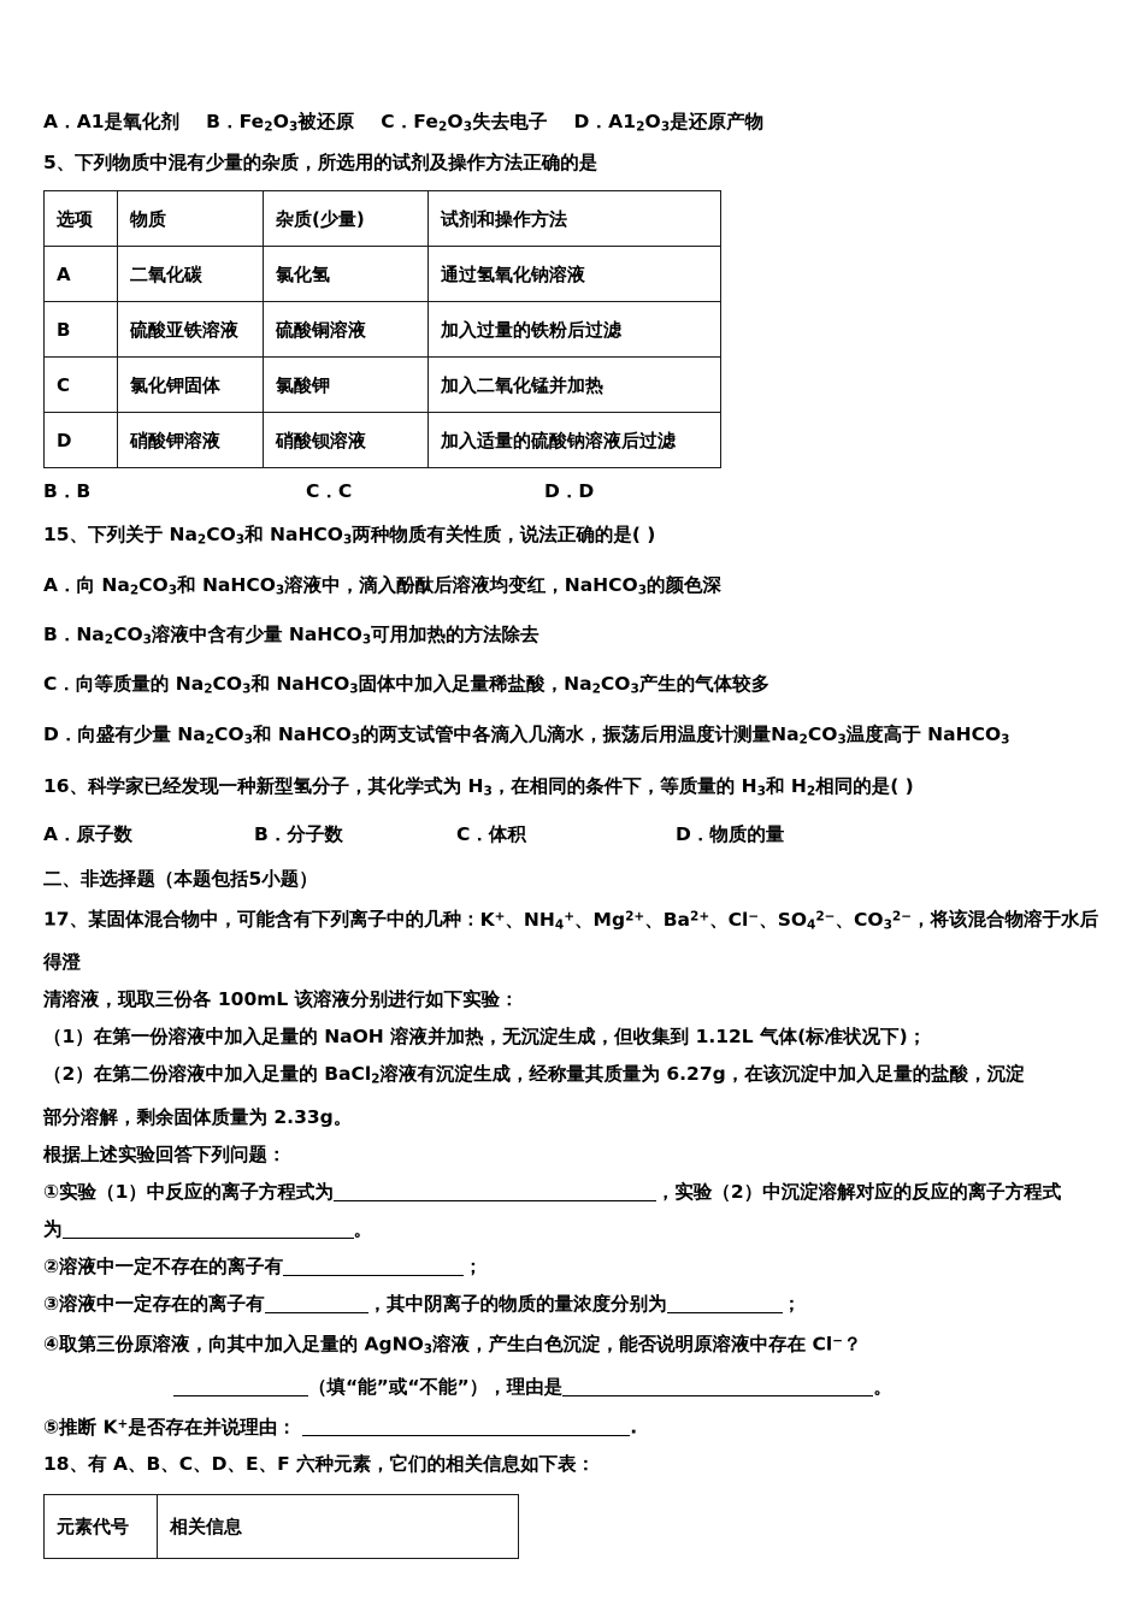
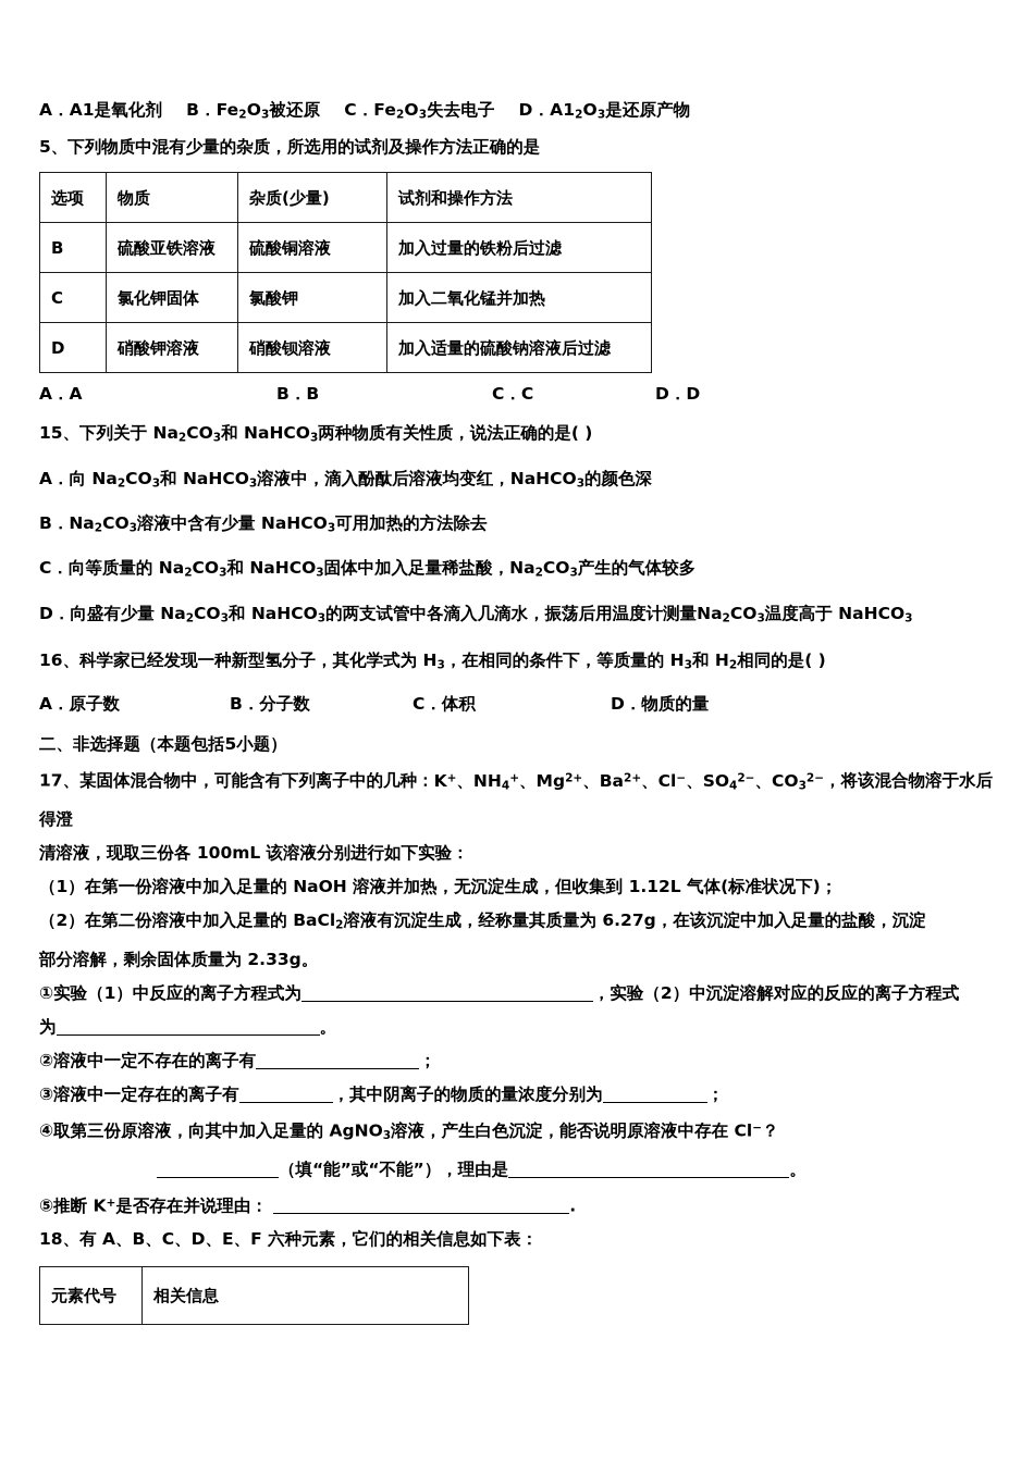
  A．A1是氧化剂 B．Fe2O3被还原 C．Fe2O3失去电子 D．A12O3是还原产物
  5、下列物质中混有少量的杂质，所选用的试剂及操作方法正确的是
  选项	物质	杂质(少量)	试剂和操作方法
- A	二氧化碳	氯化氢	通过氢氧化钠溶液
  B	硫酸亚铁溶液	硫酸铜溶液	加入过量的铁粉后过滤
  C	氯化钾固体	氯酸钾	加入二氧化锰并加热
  D	硝酸钾溶液	硝酸钡溶液	加入适量的硫酸钠溶液后过滤
+ A．A
  B．B
  C．C
  D．D
  15、下列关于 Na2CO3和 NaHCO3两种物质有关性质，说法正确的是( )
  A．向 Na2CO3和 NaHCO3溶液中，滴入酚酞后溶液均变红，NaHCO3的颜色深
  B．Na2CO3溶液中含有少量 NaHCO3可用加热的方法除去
  C．向等质量的 Na2CO3和 NaHCO3固体中加入足量稀盐酸，Na2CO3产生的气体较多
  D．向盛有少量 Na2CO3和 NaHCO3的两支试管中各滴入几滴水，振荡后用温度计测量Na2CO3温度高于 NaHCO3
  16、科学家已经发现一种新型氢分子，其化学式为 H3，在相同的条件下，等质量的 H3和 H2相同的是( )
  A．原子数
  B．分子数
  C．体积
  D．物质的量
  二、非选择题（本题包括5小题）
  17、某固体混合物中，可能含有下列离子中的几种：K+、NH4+、Mg2+、Ba2+、Cl−、SO42−、CO32−，将该混合物溶于水后得澄
  清溶液，现取三份各 100mL 该溶液分别进行如下实验：
  （1）在第一份溶液中加入足量的 NaOH 溶液并加热，无沉淀生成，但收集到 1.12L 气体(标准状况下)；
  （2）在第二份溶液中加入足量的 BaCl2溶液有沉淀生成，经称量其质量为 6.27g，在该沉淀中加入足量的盐酸，沉淀
  部分溶解，剩余固体质量为 2.33g。
- 根据上述实验回答下列问题：
  ①实验（1）中反应的离子方程式为 ，实验（2）中沉淀溶解对应的反应的离子方程式
  为 。
  ②溶液中一定不存在的离子有 ；
  ③溶液中一定存在的离子有 ，其中阴离子的物质的量浓度分别为 ；
  ④取第三份原溶液，向其中加入足量的 AgNO3溶液，产生白色沉淀，能否说明原溶液中存在 Cl−？
  （填“能”或“不能”），理由是 。
  ⑤推断 K+是否存在并说理由： .
  18、有 A、B、C、D、E、F 六种元素，它们的相关信息如下表：
  元素代号	相关信息
